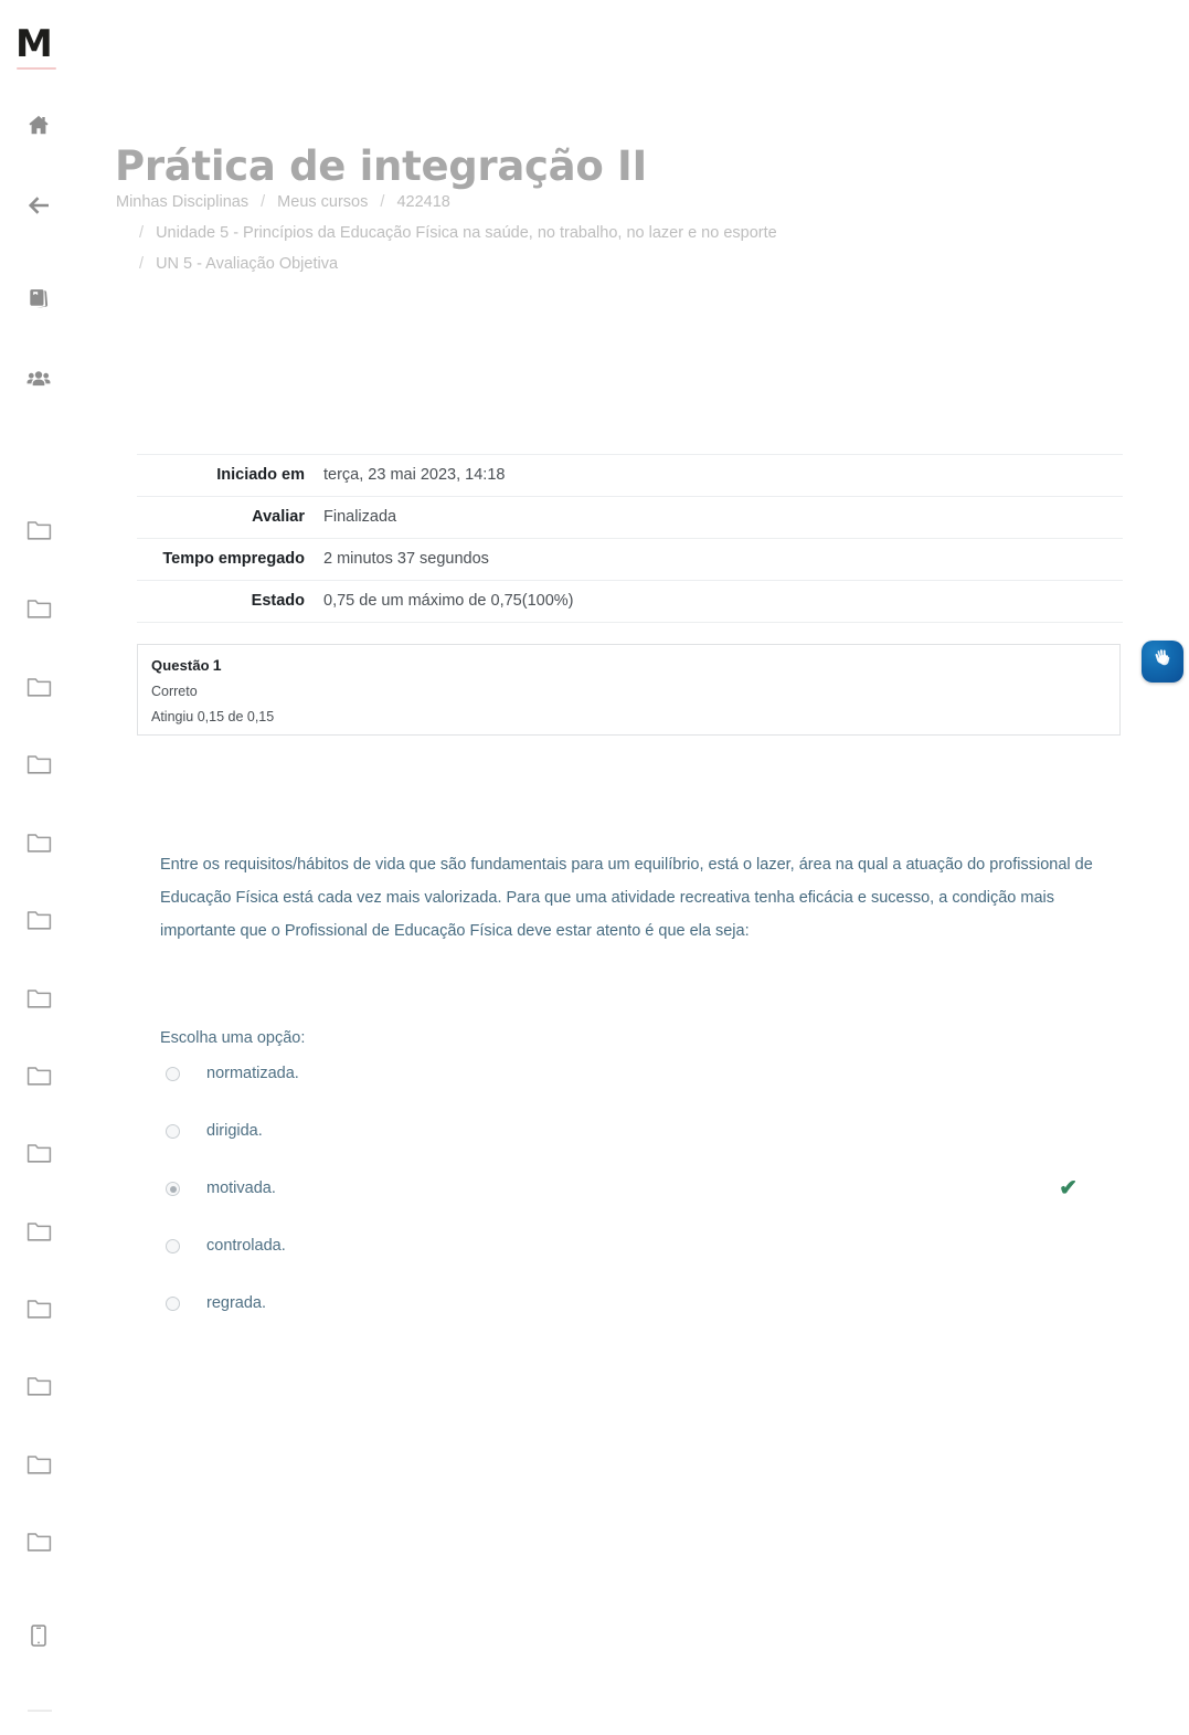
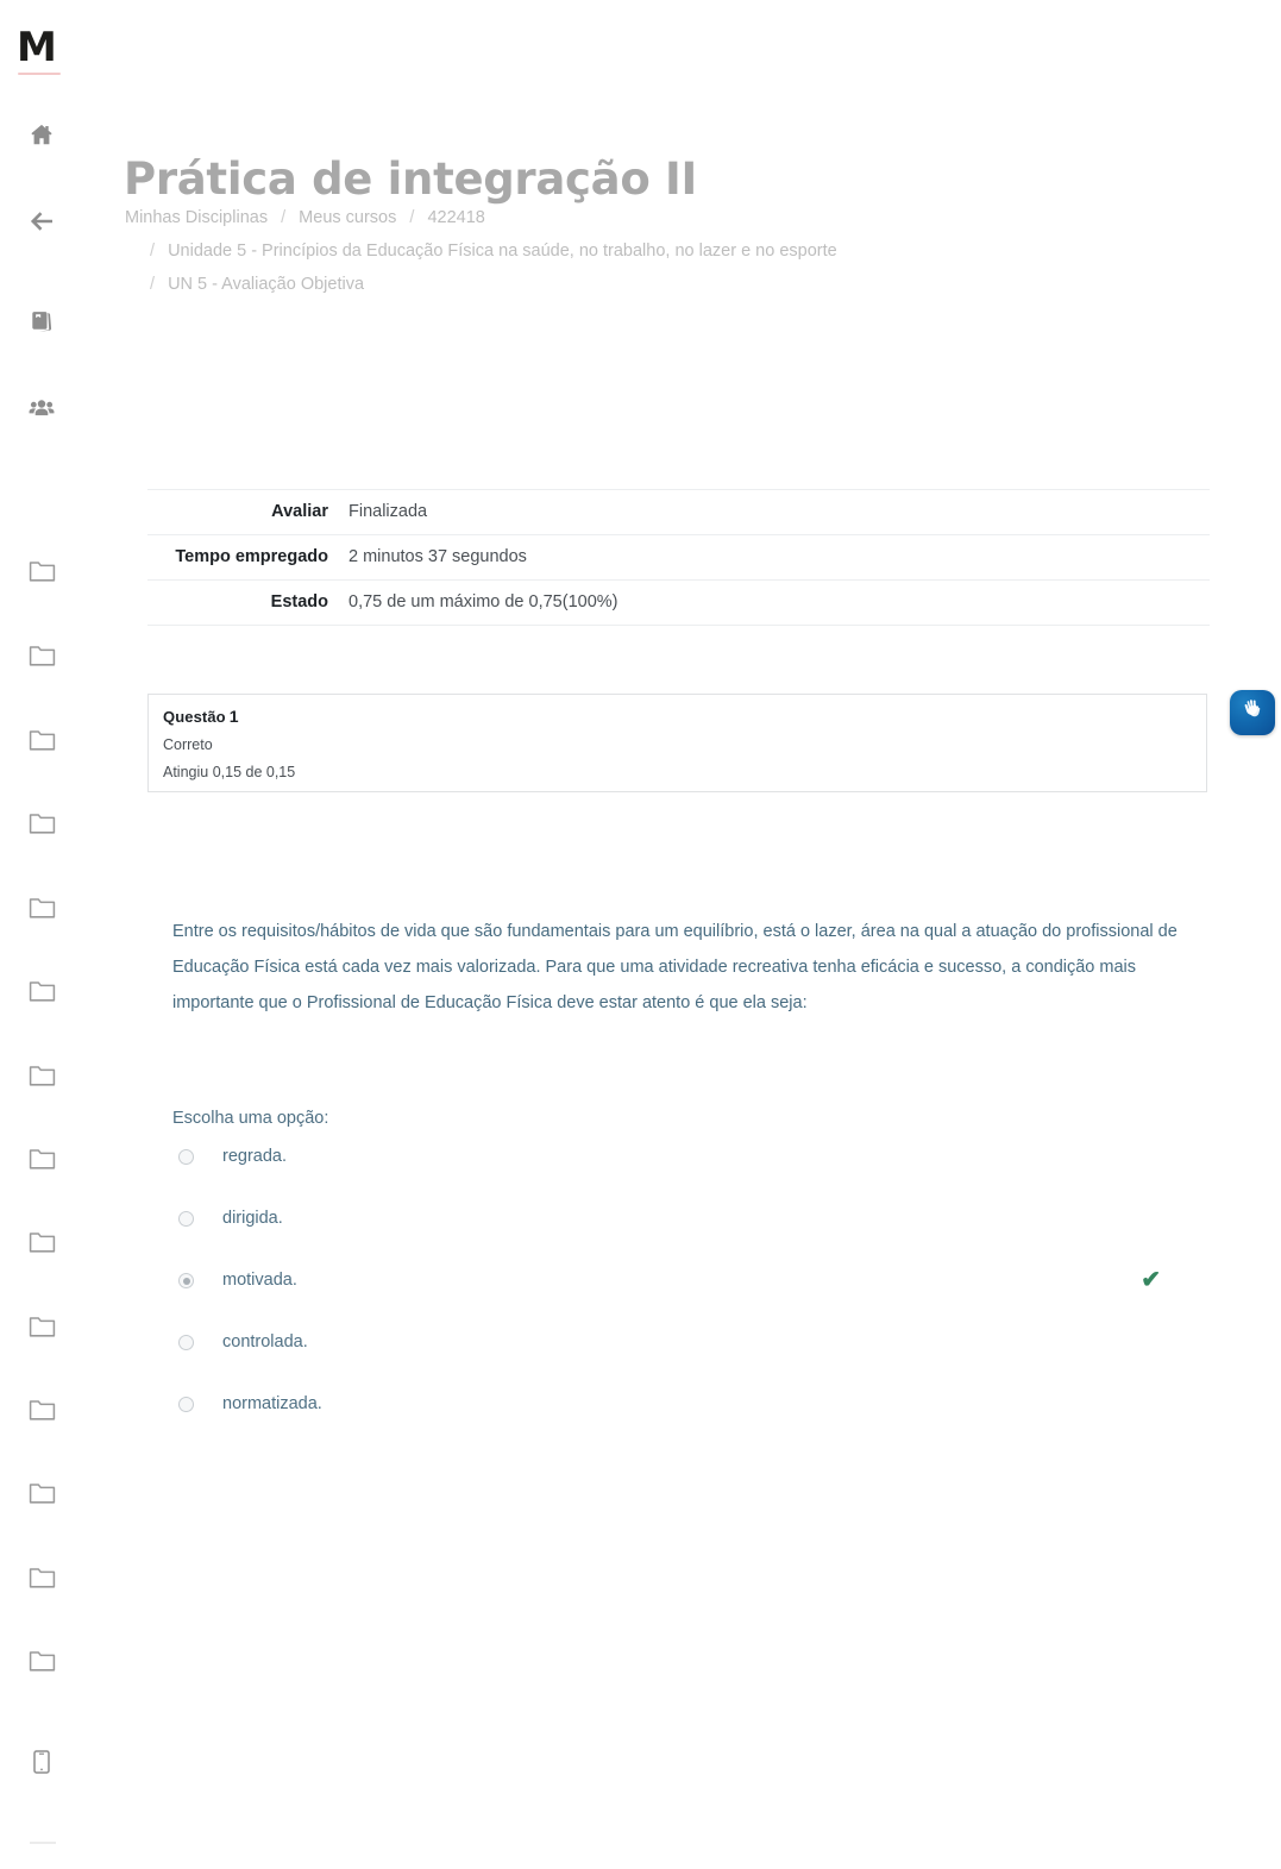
  M
  Prática de integração II
  Minhas Disciplinas / Meus cursos / 422418
  / Unidade 5 - Princípios da Educação Física na saúde, no trabalho, no lazer e no esporte
  / UN 5 - Avaliação Objetiva
- Iniciado em	terça, 23 mai 2023, 14:18
  Avaliar	Finalizada
  Tempo empregado	2 minutos 37 segundos
  Estado	0,75 de um máximo de 0,75(100%)
  Questão 1
  Correto
  Atingiu 0,15 de 0,15
  Entre os requisitos/hábitos de vida que são fundamentais para um equilíbrio, está o lazer, área na qual a atuação do profissional de Educação Física está cada vez mais valorizada. Para que uma atividade recreativa tenha eficácia e sucesso, a condição mais importante que o Profissional de Educação Física deve estar atento é que ela seja:
  Escolha uma opção:
- normatizada.
+ regrada.
  dirigida.
  motivada.
  ✔
  controlada.
- regrada.
+ normatizada.
